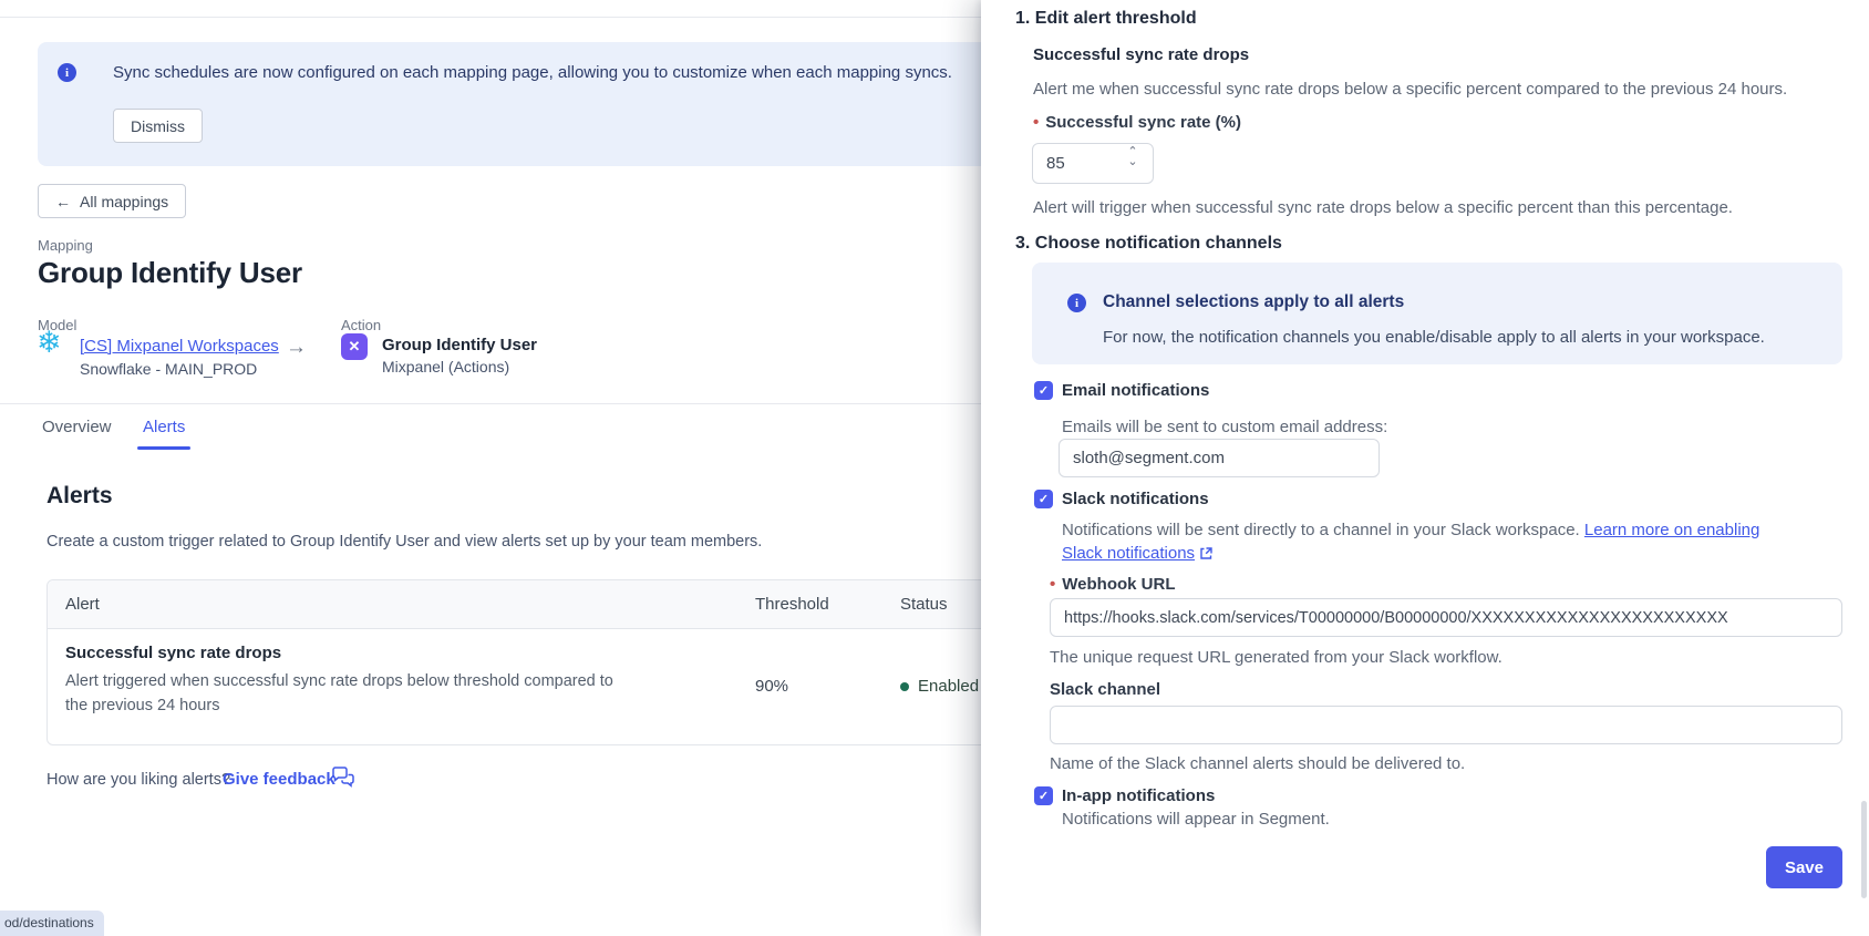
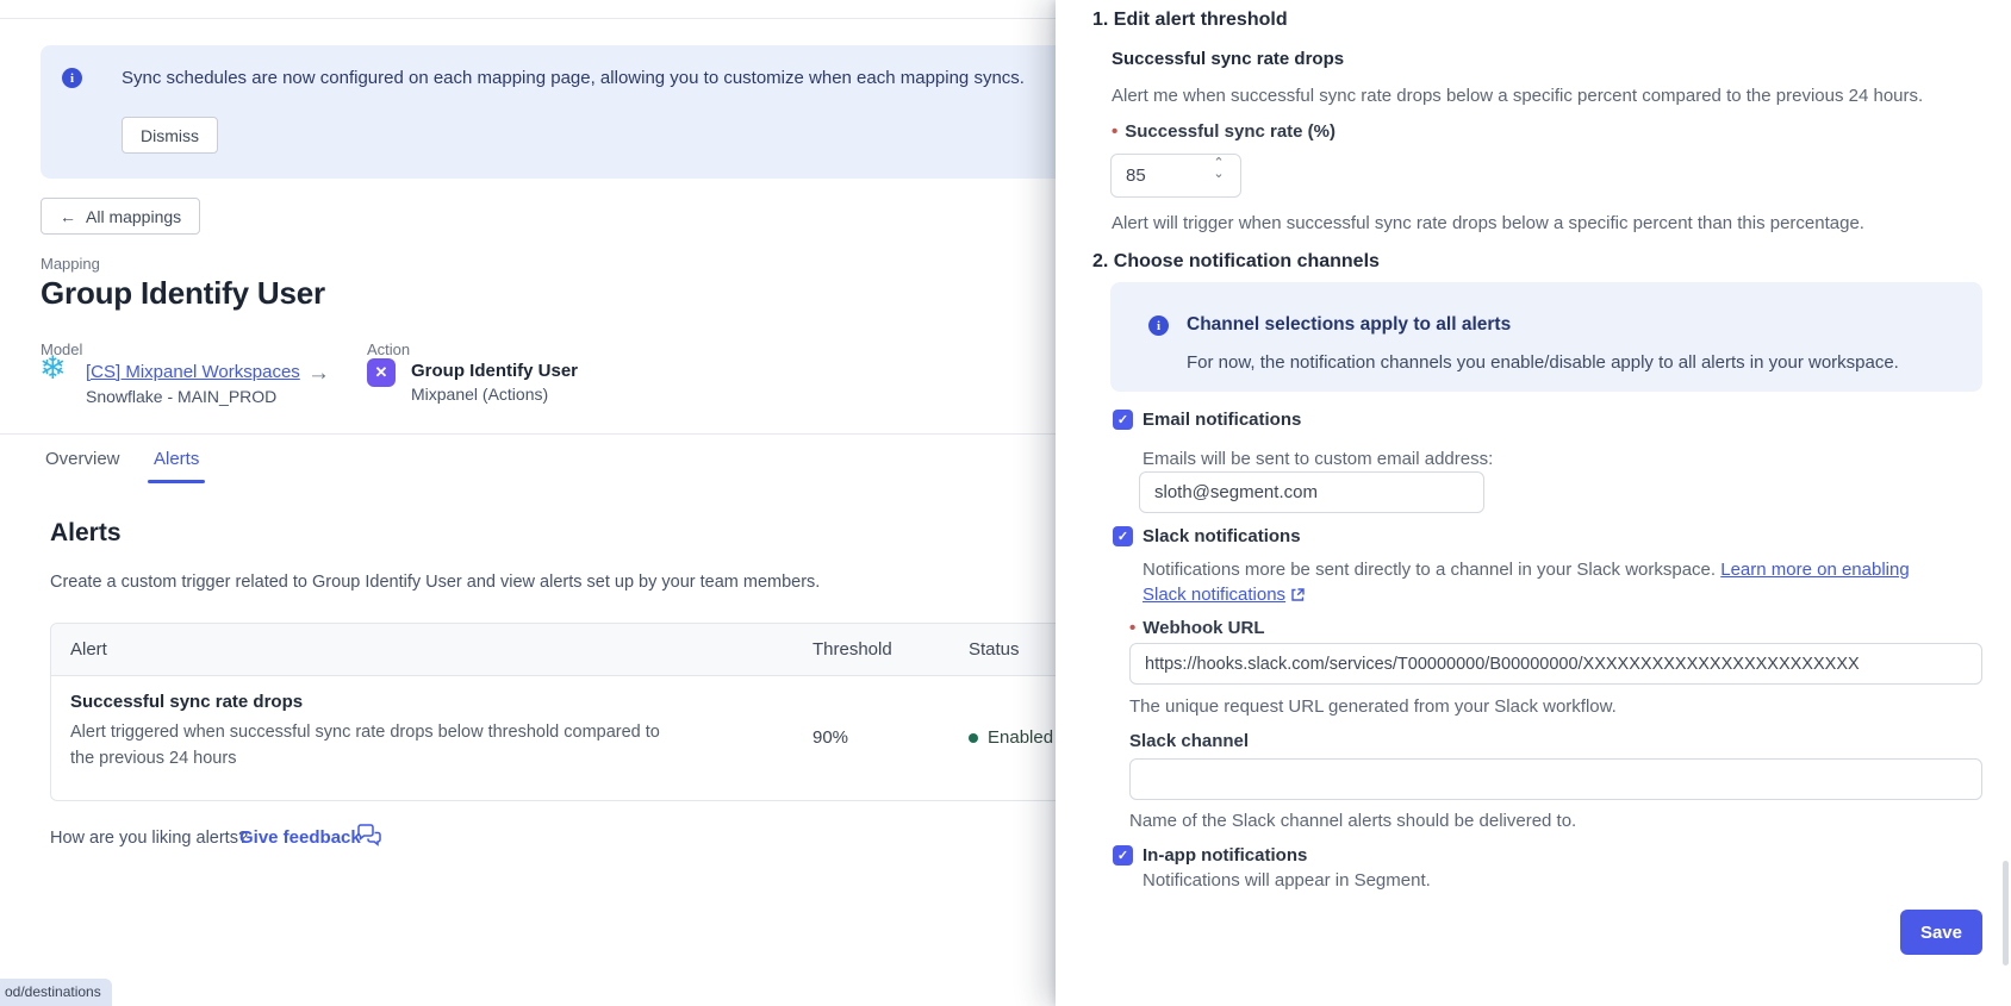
  i
  Sync schedules are now configured on each mapping page, allowing you to customize when each mapping syncs.
  Dismiss
  ←
  All mappings
  Mapping
  Group Identify User
  Model
  ❄
  [CS] Mixpanel Workspaces
  Snowflake - MAIN_PROD
  →
  Action
  ✕
  Group Identify User
  Mixpanel (Actions)
  Overview
  Alerts
  Alerts
  Create a custom trigger related to Group Identify User and view alerts set up by your team members.
  Alert
  Threshold
  Status
  Successful sync rate drops
  Alert triggered when successful sync rate drops below threshold compared to the previous 24 hours
  90%
  Enabled
  How are you liking alerts?
  Give feedback
  od/destinations
  1. Edit alert threshold
  Successful sync rate drops
  Alert me when successful sync rate drops below a specific percent compared to the previous 24 hours.
  Successful sync rate (%)
  85
  ⌃
  ⌄
  Alert will trigger when successful sync rate drops below a specific percent than this percentage.
- 3. Choose notification channels
+ 2. Choose notification channels
  i
  Channel selections apply to all alerts
  For now, the notification channels you enable/disable apply to all alerts in your workspace.
  ✓
  Email notifications
  Emails will be sent to custom email address:
  sloth@segment.com
  ✓
  Slack notifications
- Notifications will be sent directly to a channel in your Slack workspace. Learn more on enabling Slack notifications
+ Notifications more be sent directly to a channel in your Slack workspace. Learn more on enabling Slack notifications
  Webhook URL
  https://hooks.slack.com/services/T00000000/B00000000/XXXXXXXXXXXXXXXXXXXXXXXX
  The unique request URL generated from your Slack workflow.
  Slack channel
  Name of the Slack channel alerts should be delivered to.
  ✓
  In-app notifications
  Notifications will appear in Segment.
  Save
